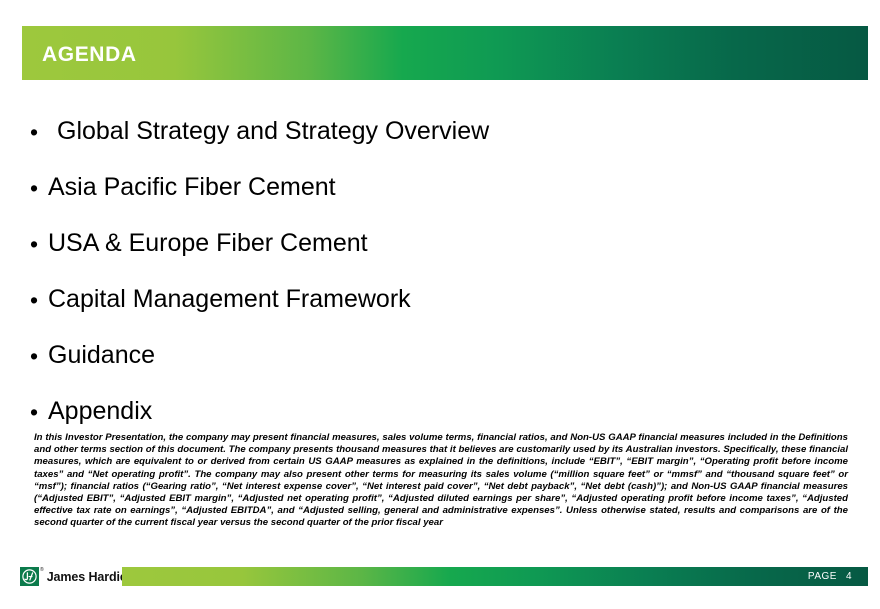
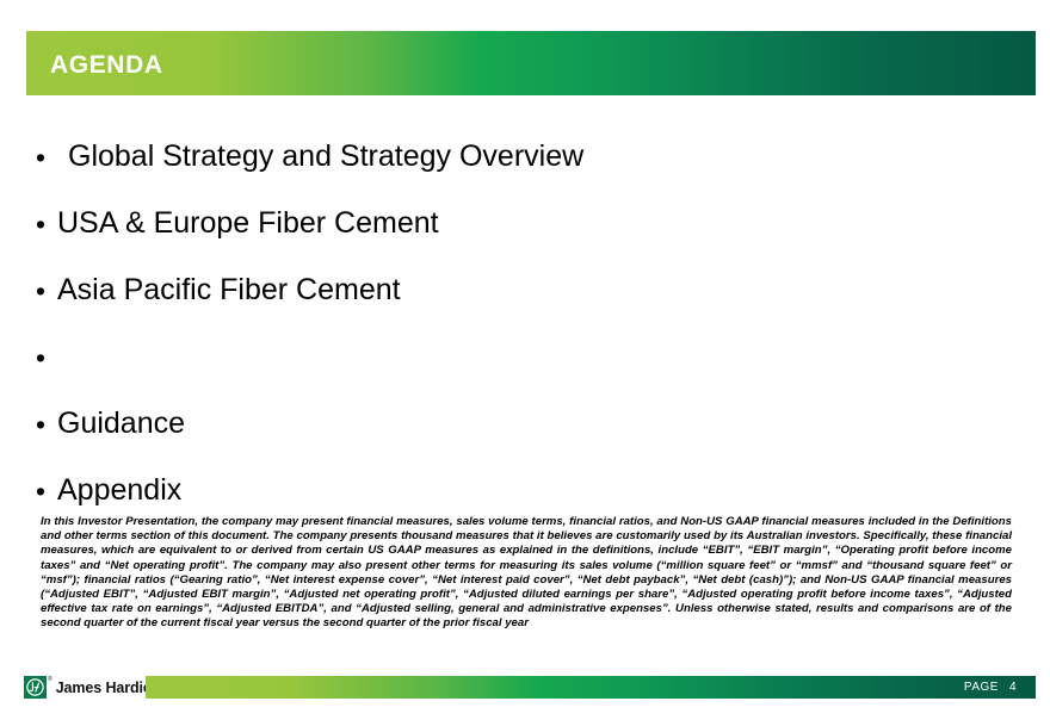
  AGENDA
  •
  Global Strategy and Strategy Overview
  •
- Asia Pacific Fiber Cement
+ USA & Europe Fiber Cement
  •
- USA & Europe Fiber Cement
+ Asia Pacific Fiber Cement
  •
- Capital Management Framework
  •
  Guidance
  •
  Appendix
  In this Investor Presentation, the company may present financial measures, sales volume terms, financial ratios, and Non-US GAAP financial measures included in the Definitions and other terms section of this document. The company presents thousand measures that it believes are customarily used by its Australian investors. Specifically, these financial measures, which are equivalent to or derived from certain US GAAP measures as explained in the definitions, include “EBIT”, “EBIT margin”, “Operating profit before income taxes” and “Net operating profit”. The company may also present other terms for measuring its sales volume (“million square feet” or “mmsf” and “thousand square feet” or “msf”); financial ratios (“Gearing ratio”, “Net interest expense cover”, “Net interest paid cover”, “Net debt payback”, “Net debt (cash)”); and Non-US GAAP financial measures (“Adjusted EBIT”, “Adjusted EBIT margin”, “Adjusted net operating profit”, “Adjusted diluted earnings per share”, “Adjusted operating profit before income taxes”, “Adjusted effective tax rate on earnings”, “Adjusted EBITDA”, and “Adjusted selling, general and administrative expenses”. Unless otherwise stated, results and comparisons are of the second quarter of the current fiscal year versus the second quarter of the prior fiscal year
  James Hardi
  PAGE
  4
